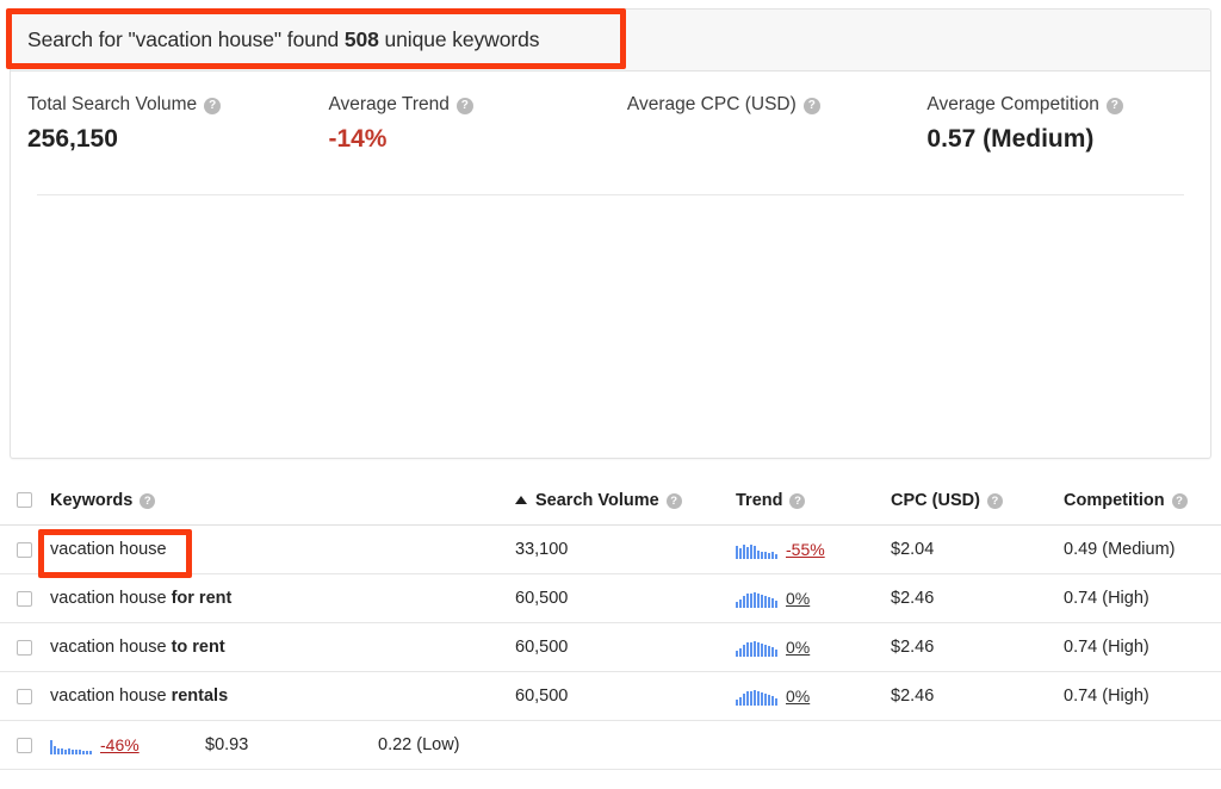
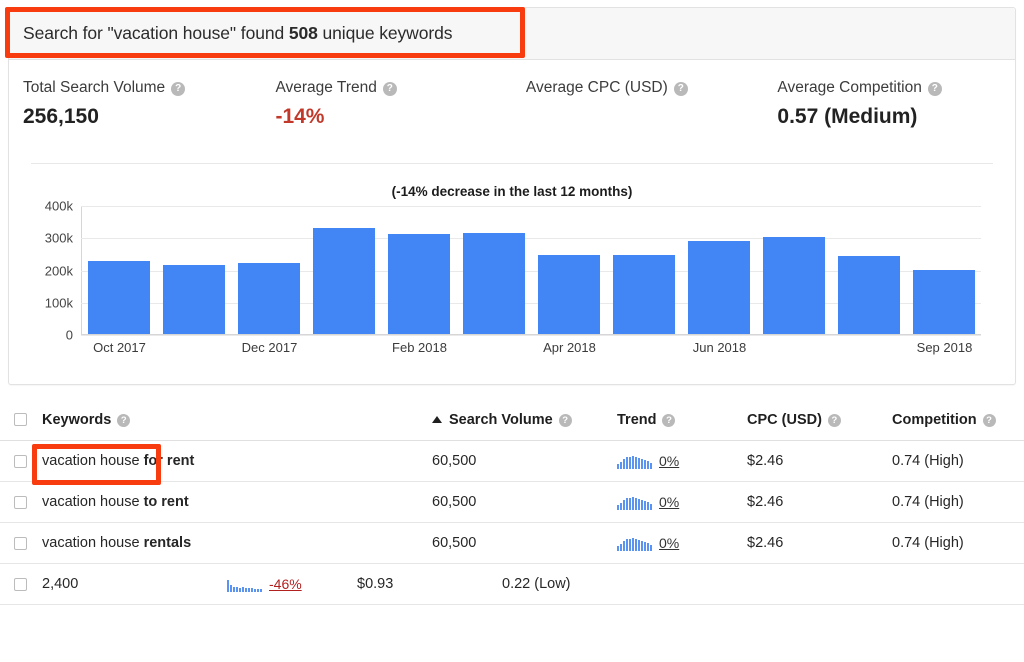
  Search for "vacation house" found 508 unique keywords
  Total Search Volume
  ?
  256,150
  Average Trend
  ?
  -14%
  Average CPC (USD)
  ?
  Average Competition
  ?
  0.57 (Medium)
+ (-14% decrease in the last 12 months)
+ 400k
+ 300k
+ 200k
+ 100k
+ 0
+ Oct 2017
+ Dec 2017
+ Feb 2018
+ Apr 2018
+ Jun 2018
+ Sep 2018
  Keywords
  ?
  Search Volume
  ?
  Trend
  ?
  CPC (USD)
  ?
  Competition
  ?
- vacation house
- 33,100
- -55%
- $2.04
- 0.49 (Medium)
  vacation house for rent
  60,500
  0%
  $2.46
  0.74 (High)
  vacation house to rent
  60,500
  0%
  $2.46
  0.74 (High)
  vacation house rentals
  60,500
  0%
  $2.46
  0.74 (High)
+ 2,400
  -46%
  $0.93
  0.22 (Low)
